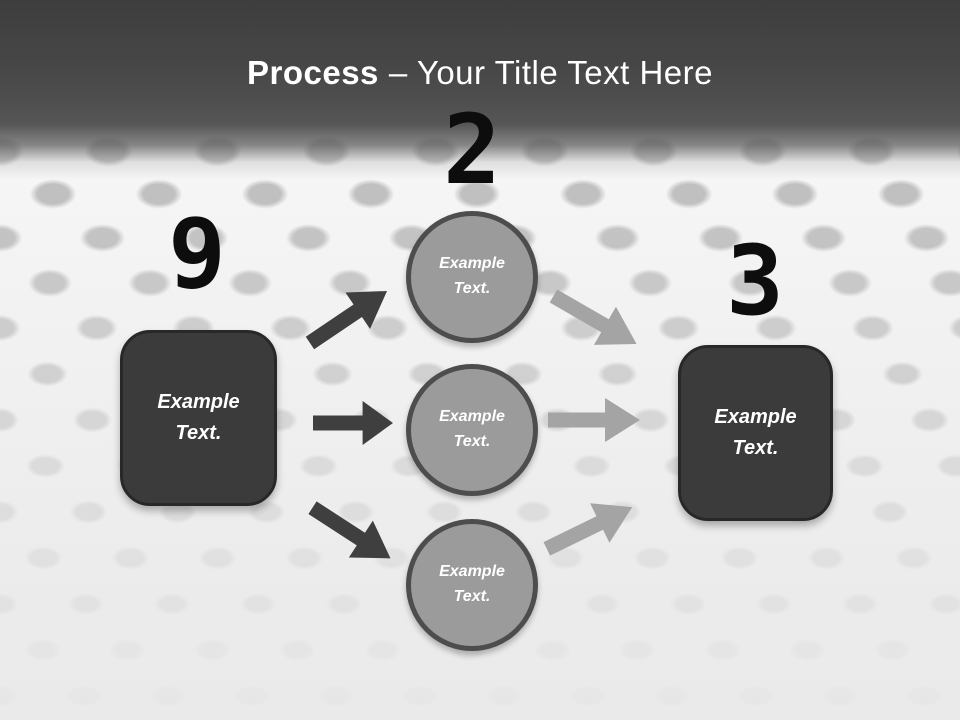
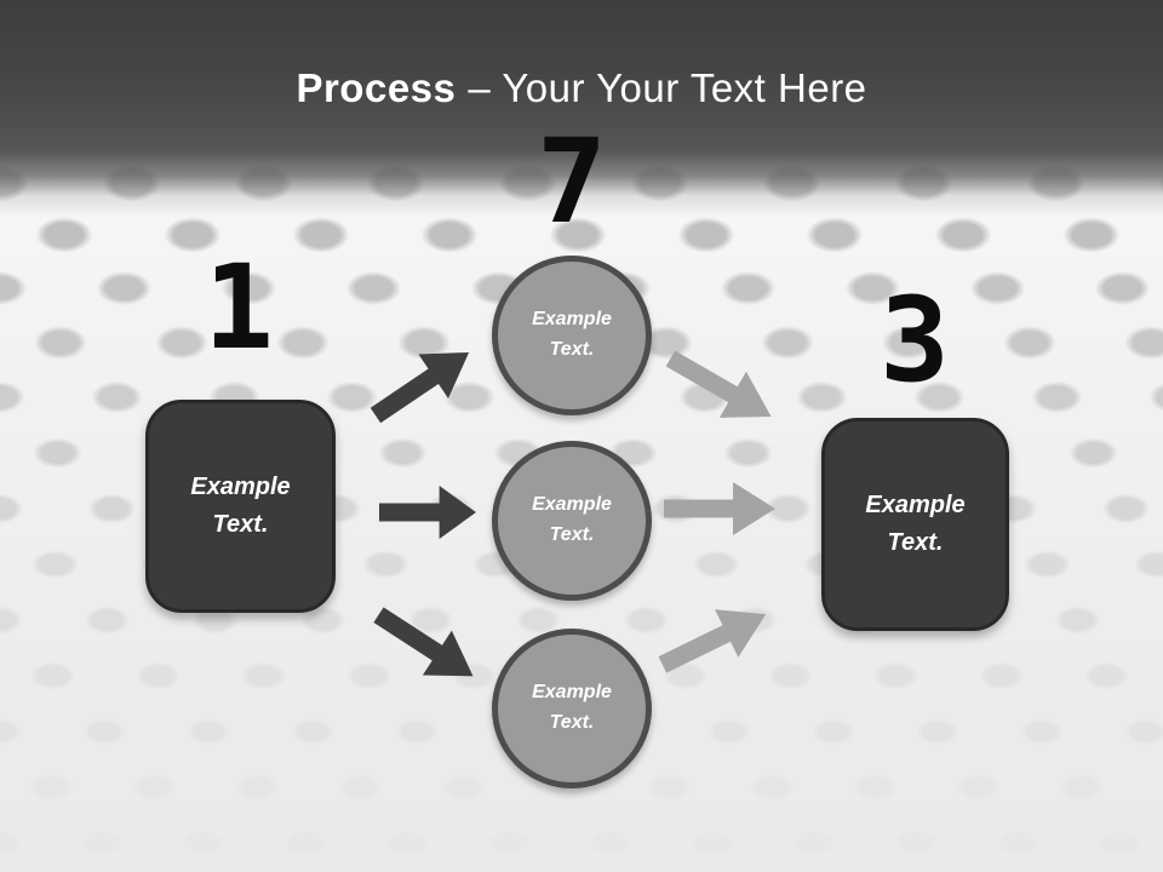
  Process
- – Your Title Text Here
+ – Your Your Text Here
- 9
+ 1
- 2
+ 7
  3
  Example Text.
  Example Text.
  Example Text.
  Example Text.
  Example Text.
